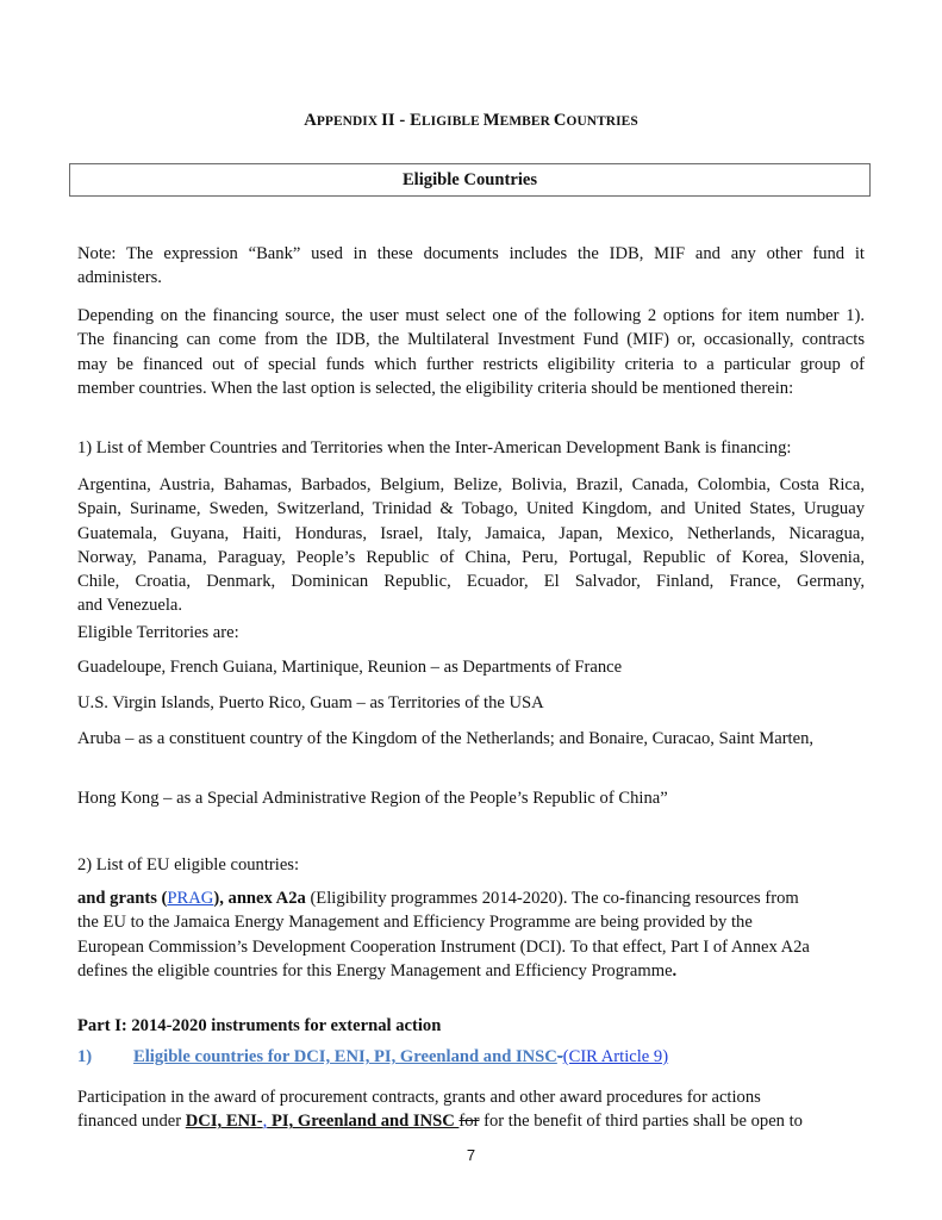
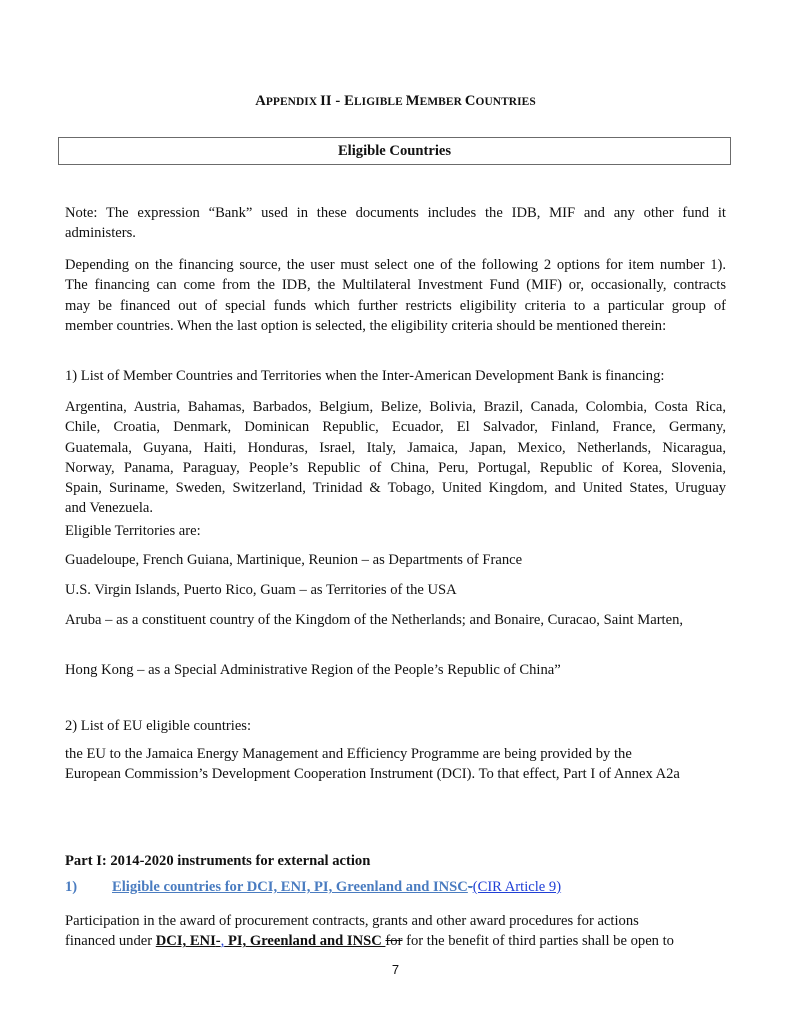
  APPENDIX II - ELIGIBLE MEMBER COUNTRIES
  Eligible Countries
  Note: The expression “Bank” used in these documents includes the IDB, MIF and any other fund it
  administers.
  Depending on the financing source, the user must select one of the following 2 options for item number 1).
  The financing can come from the IDB, the Multilateral Investment Fund (MIF) or, occasionally, contracts
  may be financed out of special funds which further restricts eligibility criteria to a particular group of
  member countries. When the last option is selected, the eligibility criteria should be mentioned therein:
  1) List of Member Countries and Territories when the Inter-American Development Bank is financing:
  Argentina, Austria, Bahamas, Barbados, Belgium, Belize, Bolivia, Brazil, Canada, Colombia, Costa Rica,
- Spain, Suriname, Sweden, Switzerland, Trinidad & Tobago, United Kingdom, and United States, Uruguay
+ Chile, Croatia, Denmark, Dominican Republic, Ecuador, El Salvador, Finland, France, Germany,
  Guatemala, Guyana, Haiti, Honduras, Israel, Italy, Jamaica, Japan, Mexico, Netherlands, Nicaragua,
  Norway, Panama, Paraguay, People’s Republic of China, Peru, Portugal, Republic of Korea, Slovenia,
- Chile, Croatia, Denmark, Dominican Republic, Ecuador, El Salvador, Finland, France, Germany,
+ Spain, Suriname, Sweden, Switzerland, Trinidad & Tobago, United Kingdom, and United States, Uruguay
  and Venezuela.
  Eligible Territories are:
  Guadeloupe, French Guiana, Martinique, Reunion – as Departments of France
  U.S. Virgin Islands, Puerto Rico, Guam – as Territories of the USA
  Aruba – as a constituent country of the Kingdom of the Netherlands; and Bonaire, Curacao, Saint Marten,
  Hong Kong – as a Special Administrative Region of the People’s Republic of China”
  2) List of EU eligible countries:
- and grants (PRAG), annex A2a (Eligibility programmes 2014-2020). The co-financing resources from
  the EU to the Jamaica Energy Management and Efficiency Programme are being provided by the
  European Commission’s Development Cooperation Instrument (DCI). To that effect, Part I of Annex A2a
- defines the eligible countries for this Energy Management and Efficiency Programme.
  Part I: 2014-2020 instruments for external action
  1) Eligible countries for DCI, ENI, PI, Greenland and INSC-(CIR Article 9)
  Participation in the award of procurement contracts, grants and other award procedures for actions
  financed under DCI, ENI-, PI, Greenland and INSC for for the benefit of third parties shall be open to
  7
